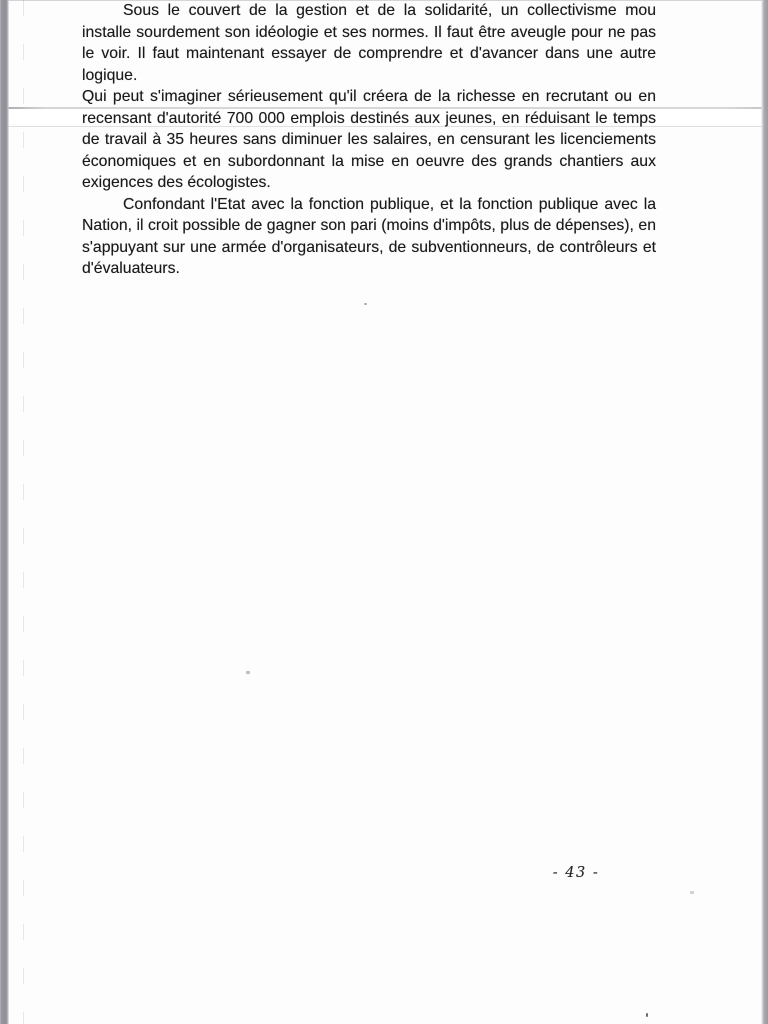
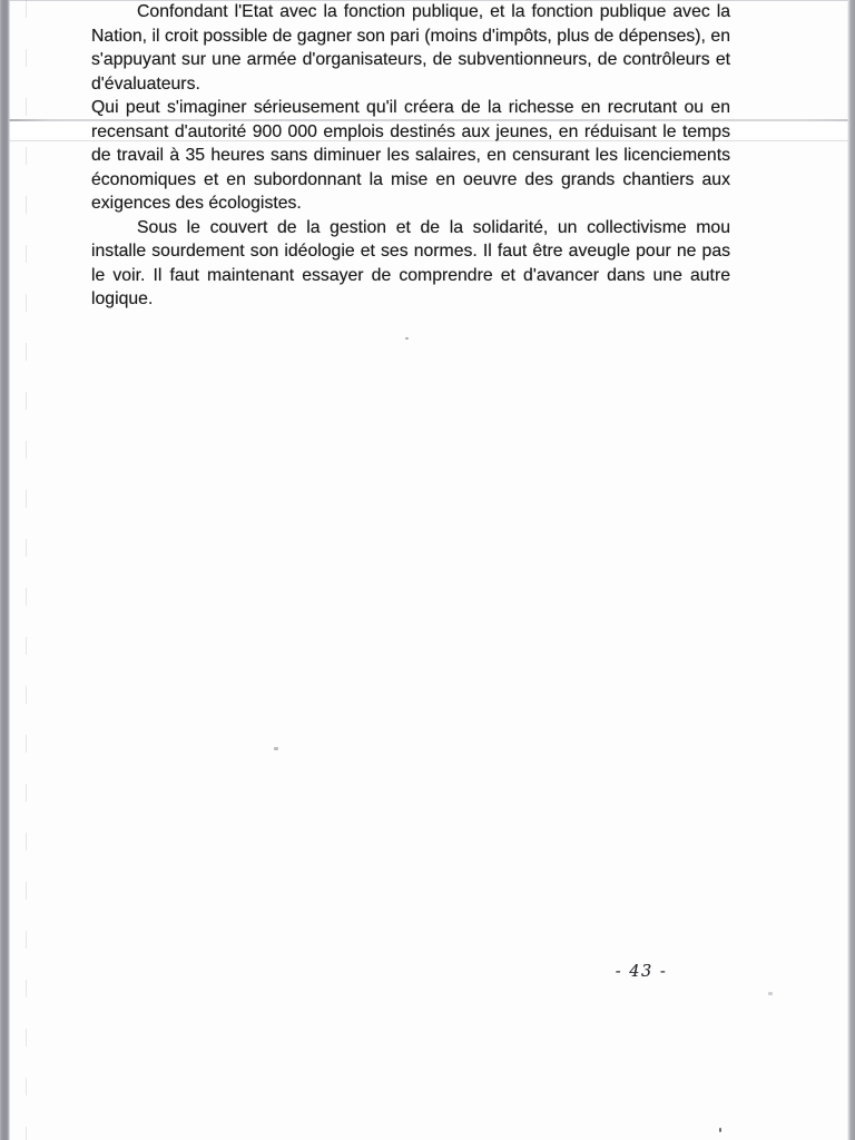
- Sous le couvert de la gestion et de la solidarité, un collectivisme mou installe sourdement son idéologie et ses normes. Il faut être aveugle pour ne pas le voir. Il faut maintenant essayer de comprendre et d'avancer dans une autre logique.
+ Confondant l'Etat avec la fonction publique, et la fonction publique avec la Nation, il croit possible de gagner son pari (moins d'impôts, plus de dépenses), en s'appuyant sur une armée d'organisateurs, de subventionneurs, de contrôleurs et d'évaluateurs.
- Qui peut s'imaginer sérieusement qu'il créera de la richesse en recrutant ou en recensant d'autorité 700 000 emplois destinés aux jeunes, en réduisant le temps de travail à 35 heures sans diminuer les salaires, en censurant les licenciements économiques et en subordonnant la mise en oeuvre des grands chantiers aux exigences des écologistes.
+ Qui peut s'imaginer sérieusement qu'il créera de la richesse en recrutant ou en recensant d'autorité 900 000 emplois destinés aux jeunes, en réduisant le temps de travail à 35 heures sans diminuer les salaires, en censurant les licenciements économiques et en subordonnant la mise en oeuvre des grands chantiers aux exigences des écologistes.
- Confondant l'Etat avec la fonction publique, et la fonction publique avec la Nation, il croit possible de gagner son pari (moins d'impôts, plus de dépenses), en s'appuyant sur une armée d'organisateurs, de subventionneurs, de contrôleurs et d'évaluateurs.
+ Sous le couvert de la gestion et de la solidarité, un collectivisme mou installe sourdement son idéologie et ses normes. Il faut être aveugle pour ne pas le voir. Il faut maintenant essayer de comprendre et d'avancer dans une autre logique.
  - 43 -
